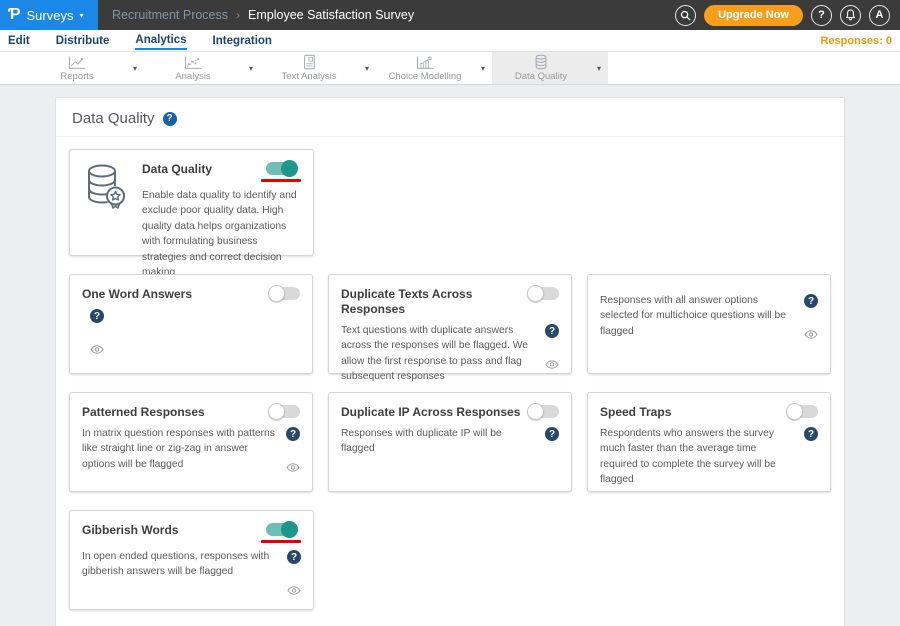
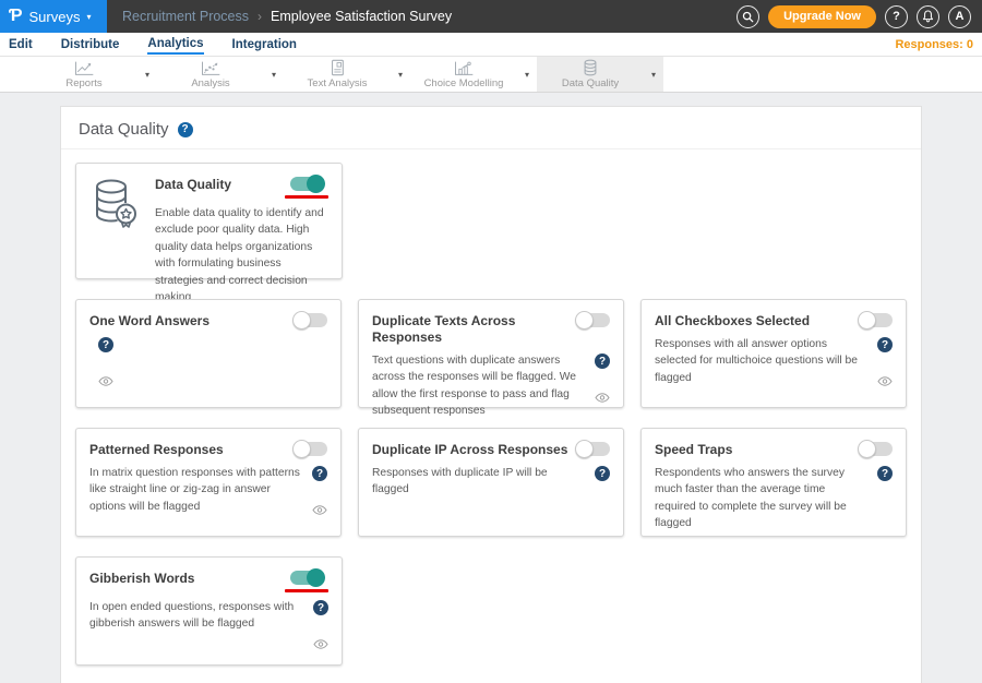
  Ƥ
  Surveys
  ▾
  Recruitment Process
  ›
  Employee Satisfaction Survey
  Upgrade Now
  ?
  A
  Edit
  Distribute
  Analytics
  Integration
  Responses: 0
  Reports
  ▾
  Analysis
  ▾
  Text Analysis
  ▾
  Choice Modelling
  ▾
  Data Quality
  ▾
  Data Quality
  ?
  Data Quality
  Enable data quality to identify and exclude poor quality data. High quality data helps organizations with formulating business strategies and correct decision making
  One Word Answers
  ?
  Duplicate Texts Across Responses
  Text questions with duplicate answers across the responses will be flagged. We allow the first response to pass and flag subsequent responses
  ?
+ All Checkboxes Selected
  Responses with all answer options selected for multichoice questions will be flagged
  ?
  Patterned Responses
  In matrix question responses with patterns like straight line or zig-zag in answer options will be flagged
  ?
  Duplicate IP Across Responses
  Responses with duplicate IP will be flagged
  ?
  Speed Traps
  Respondents who answers the survey much faster than the average time required to complete the survey will be flagged
  ?
  Gibberish Words
  In open ended questions, responses with gibberish answers will be flagged
  ?
